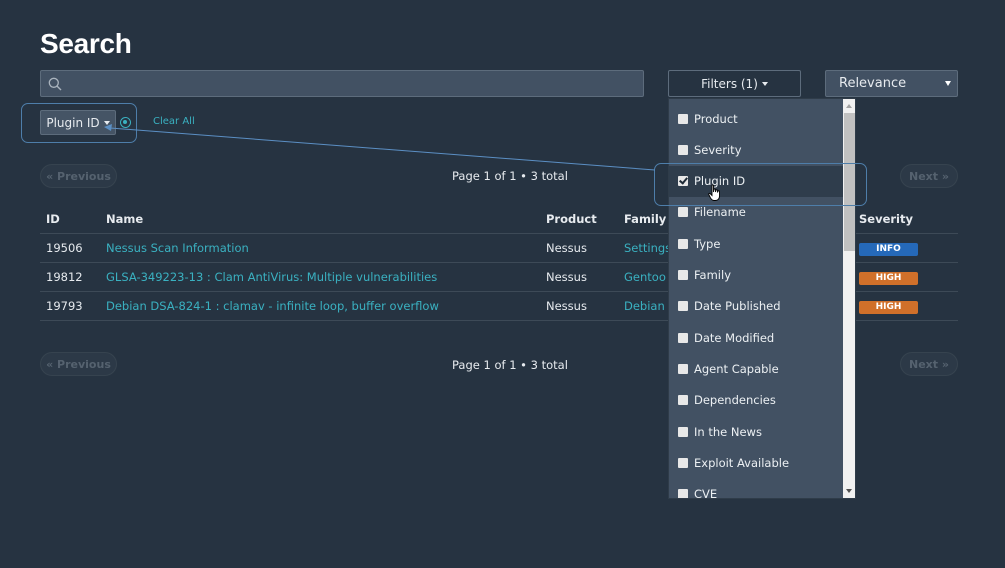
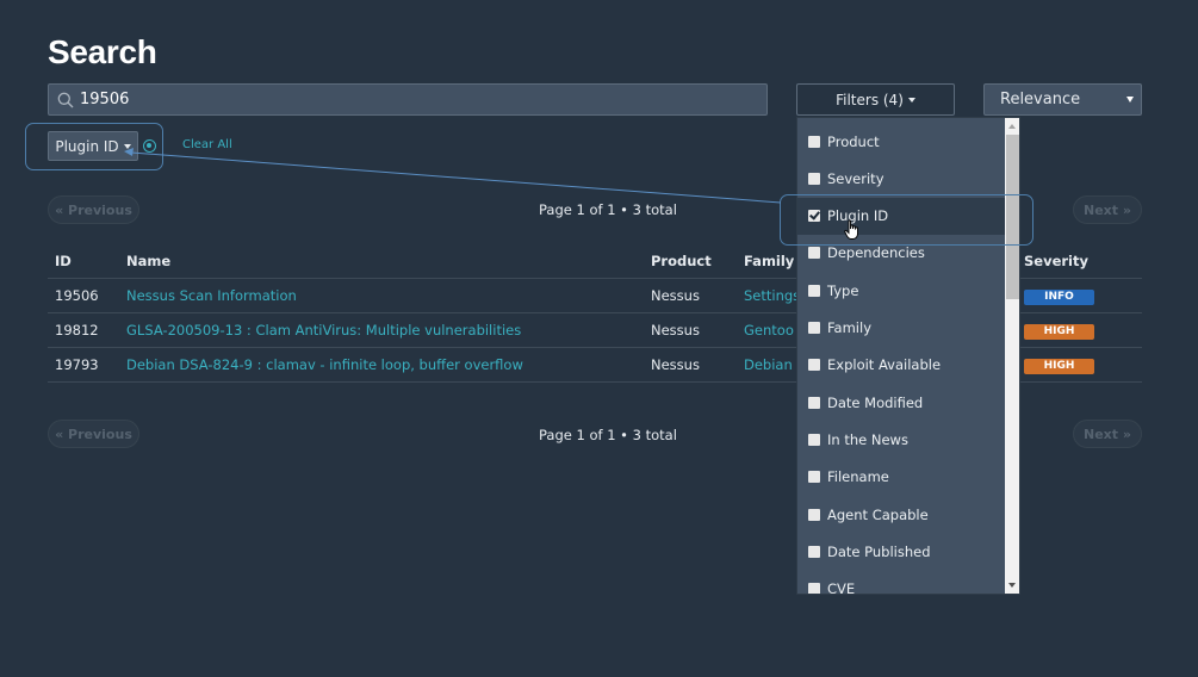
  Search
+ 19506
  Plugin ID
  Clear All
  « Previous
  Page 1 of 1 • 3 total
  Next »
  ID	Name	Product	Family	Severity
  19506	Nessus Scan Information	Nessus	Setting	INFO
- 19812	GLSA-349223-13 : Clam AntiVirus: Multiple vulnerabilities	Nessus	Gentoo	HIGH
+ 19812	GLSA-200509-13 : Clam AntiVirus: Multiple vulnerabilities	Nessus	Gentoo	HIGH
- 19793	Debian DSA-824-1 : clamav - infinite loop, buffer overflow	Nessus	Debian	HIGH
+ 19793	Debian DSA-824-9 : clamav - infinite loop, buffer overflow	Nessus	Debian	HIGH
  « Previous
  Page 1 of 1 • 3 total
  Next »
- Filters (1)
+ Filters (4)
  Relevance
  Product
  Severity
  Plugin ID
- Filename
+ Dependencies
  Type
  Family
- Date Published
+ Exploit Available
  Date Modified
- Agent Capable
+ In the News
- Dependencies
+ Filename
- In the News
+ Agent Capable
- Exploit Available
+ Date Published
  CVE
